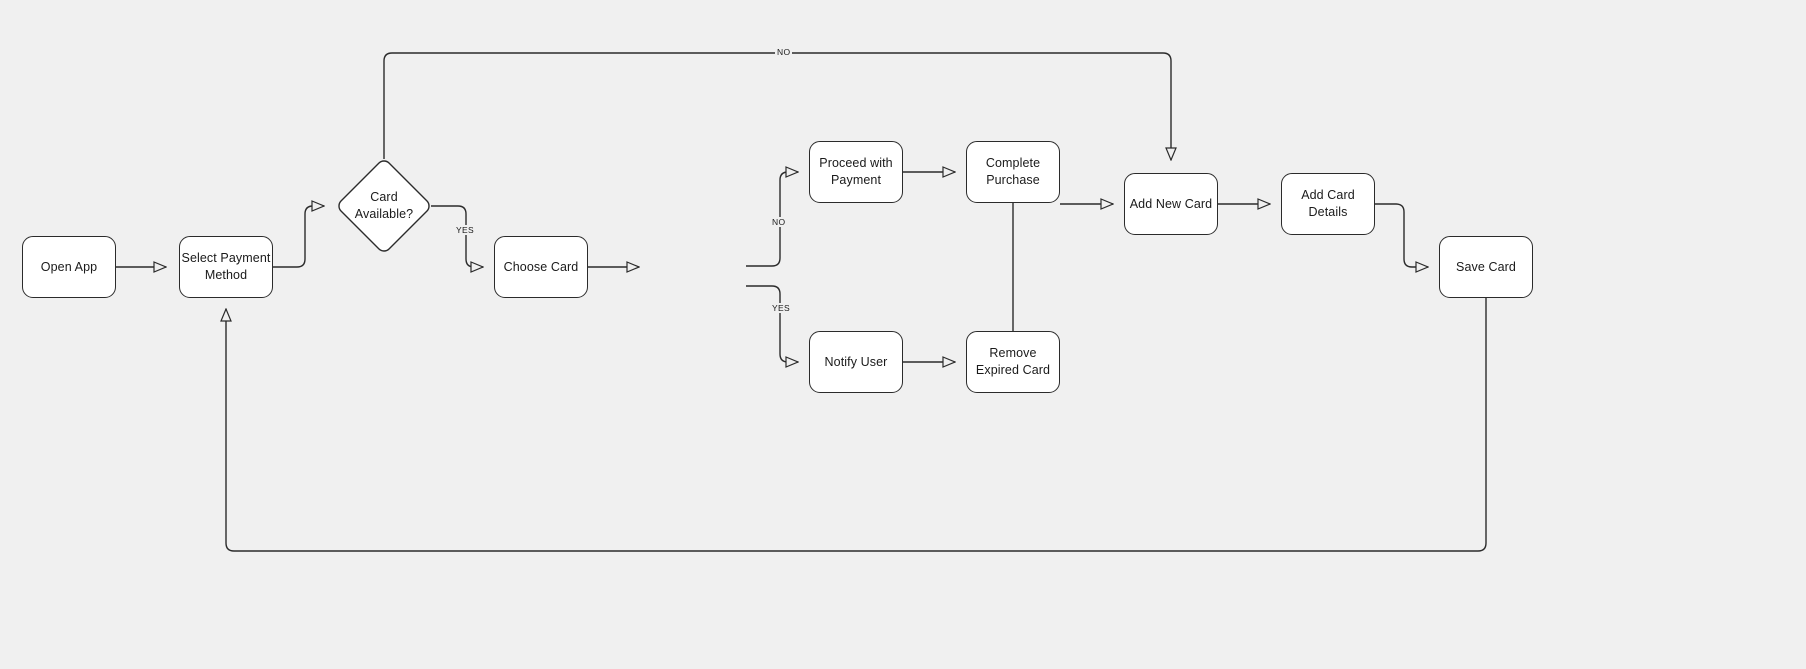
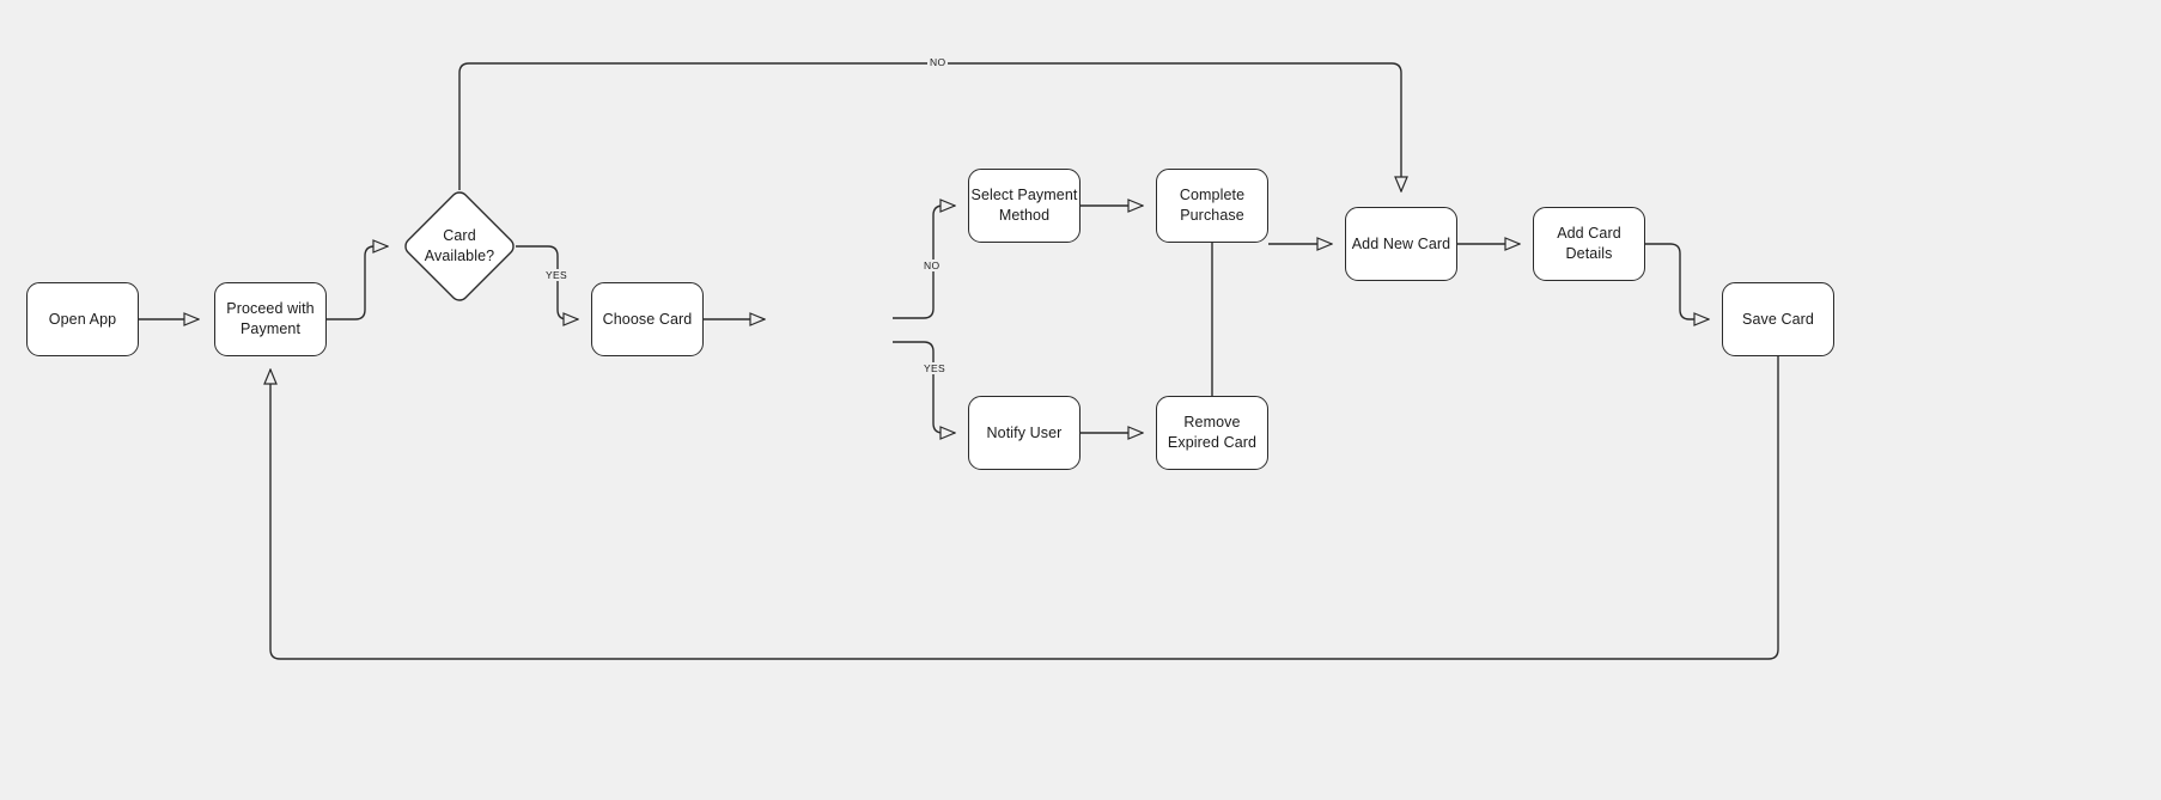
  Open App
- Select Payment Method
+ Proceed with Payment
  Card Available?
  Choose Card
- Proceed with Payment
+ Select Payment Method
  Complete Purchase
  Notify User
  Remove Expired Card
  Add New Card
  Add Card Details
  Save Card
  NO
  YES
  NO
  YES
